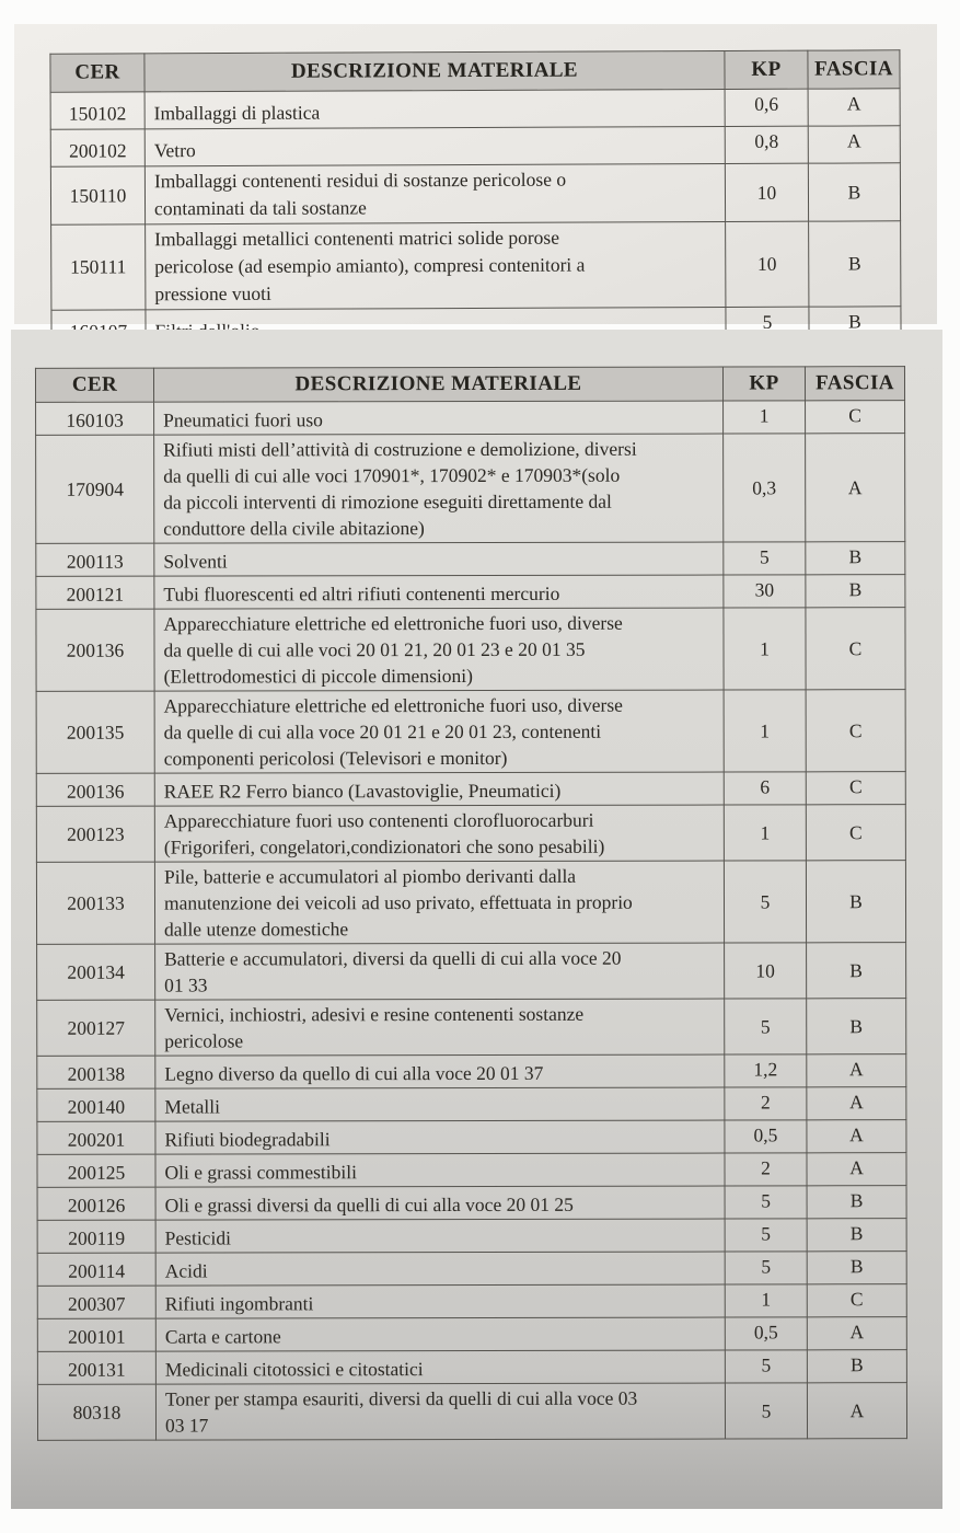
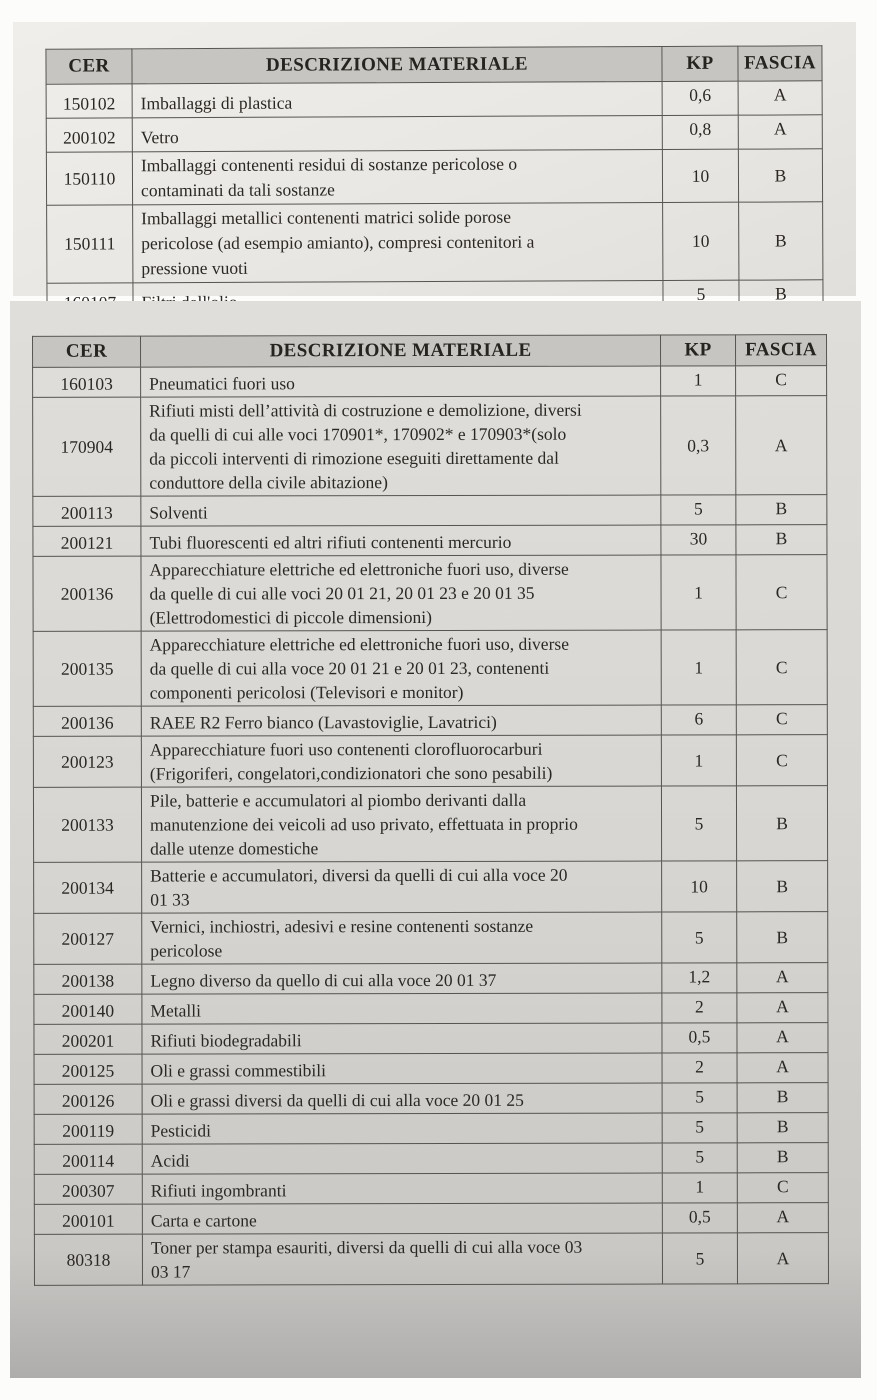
  CER	DESCRIZIONE MATERIALE	KP	FASCIA
  150102	Imballaggi di plastica	0,6	A
  200102	Vetro	0,8	A
  150110	Imballaggi contenenti residui di sostanze pericolose o contaminati da tali sostanze	10	B
  150111	Imballaggi metallici contenenti matrici solide porose pericolose (ad esempio amianto), compresi contenitori a pressione vuoti	10	B
  CER	DESCRIZIONE MATERIALE	KP	FASCIA
  160103	Pneumatici fuori uso	1	C
  170904	Rifiuti misti dell’attività di costruzione e demolizione, diversi da quelli di cui alle voci 170901*, 170902* e 170903*(solo da piccoli interventi di rimozione eseguiti direttamente dal conduttore della civile abitazione)	0,3	A
  200113	Solventi	5	B
  200121	Tubi fluorescenti ed altri rifiuti contenenti mercurio	30	B
  200136	Apparecchiature elettriche ed elettroniche fuori uso, diverse da quelle di cui alle voci 20 01 21, 20 01 23 e 20 01 35 (Elettrodomestici di piccole dimensioni)	1	C
  200135	Apparecchiature elettriche ed elettroniche fuori uso, diverse da quelle di cui alla voce 20 01 21 e 20 01 23, contenenti componenti pericolosi (Televisori e monitor)	1	C
- 200136	RAEE R2 Ferro bianco (Lavastoviglie, Pneumatici)	6	C
+ 200136	RAEE R2 Ferro bianco (Lavastoviglie, Lavatrici)	6	C
  200123	Apparecchiature fuori uso contenenti clorofluorocarburi (Frigoriferi, congelatori,condizionatori che sono pesabili)	1	C
  200133	Pile, batterie e accumulatori al piombo derivanti dalla manutenzione dei veicoli ad uso privato, effettuata in proprio dalle utenze domestiche	5	B
  200134	Batterie e accumulatori, diversi da quelli di cui alla voce 20 01 33	10	B
  200127	Vernici, inchiostri, adesivi e resine contenenti sostanze pericolose	5	B
  200138	Legno diverso da quello di cui alla voce 20 01 37	1,2	A
  200140	Metalli	2	A
  200201	Rifiuti biodegradabili	0,5	A
  200125	Oli e grassi commestibili	2	A
  200126	Oli e grassi diversi da quelli di cui alla voce 20 01 25	5	B
  200119	Pesticidi	5	B
  200114	Acidi	5	B
  200307	Rifiuti ingombranti	1	C
  200101	Carta e cartone	0,5	A
- 200131	Medicinali citotossici e citostatici	5	B
  80318	Toner per stampa esauriti, diversi da quelli di cui alla voce 03 03 17	5	A
